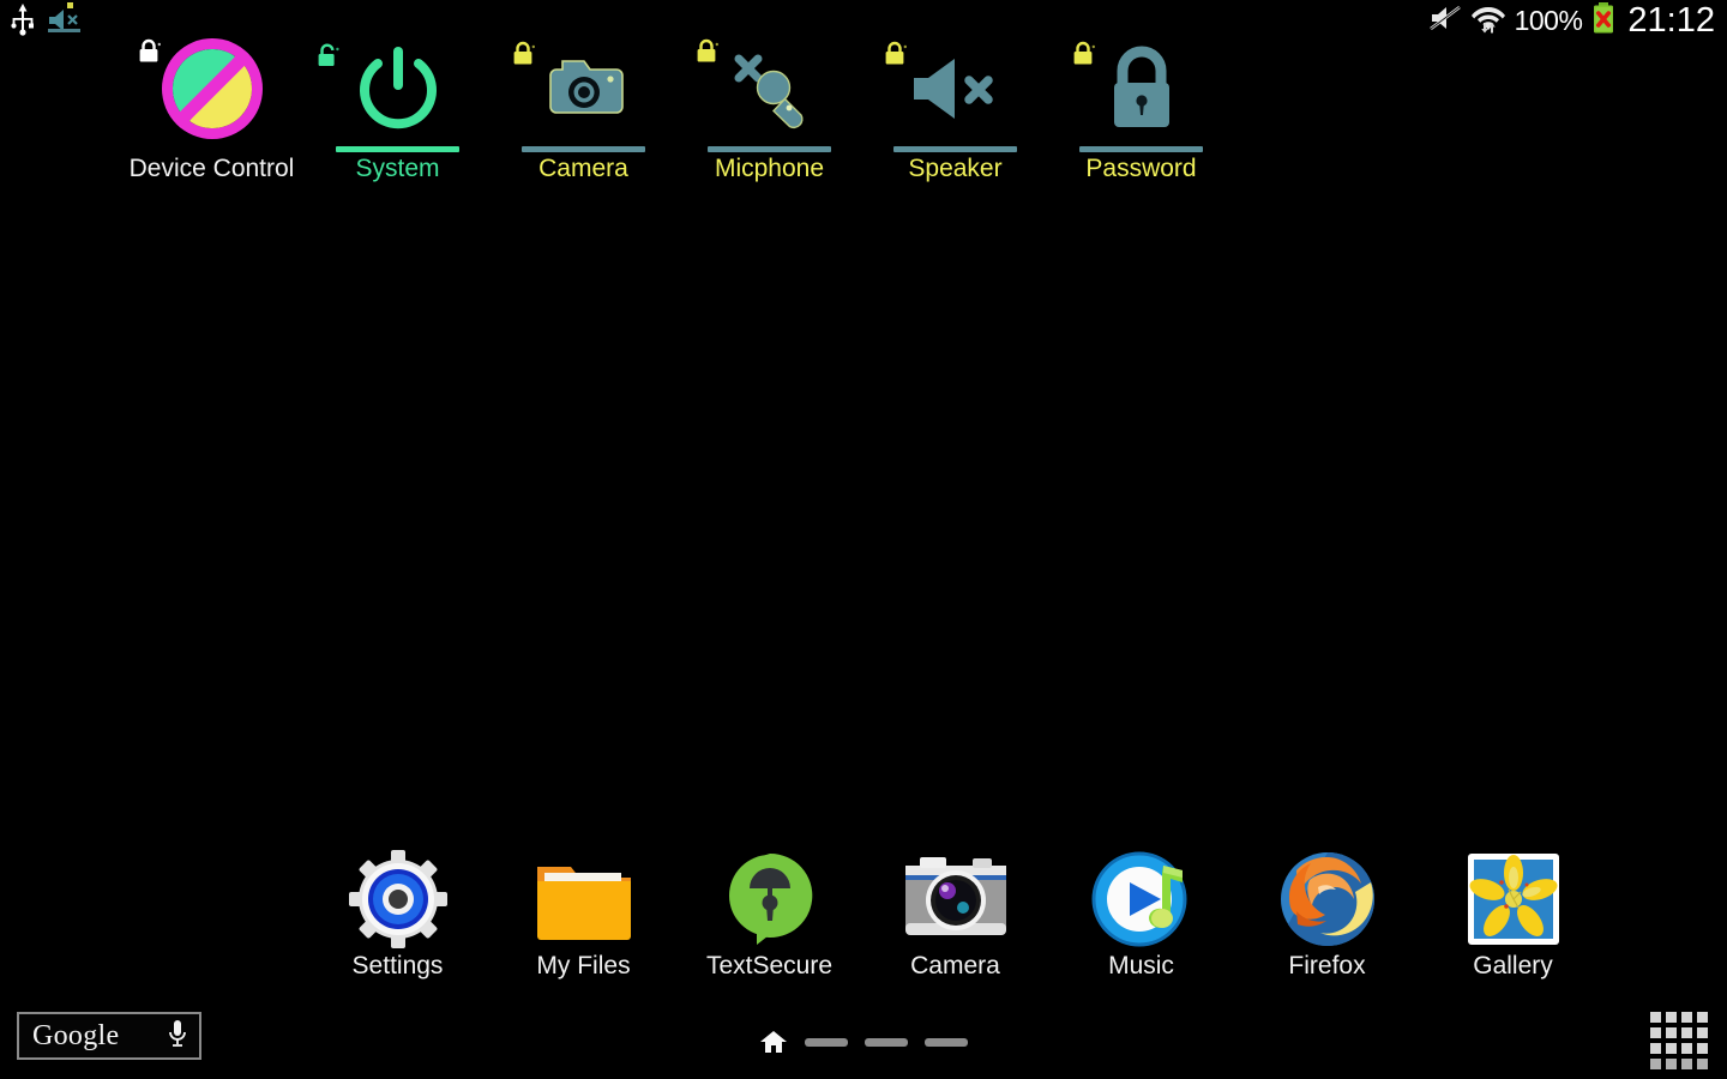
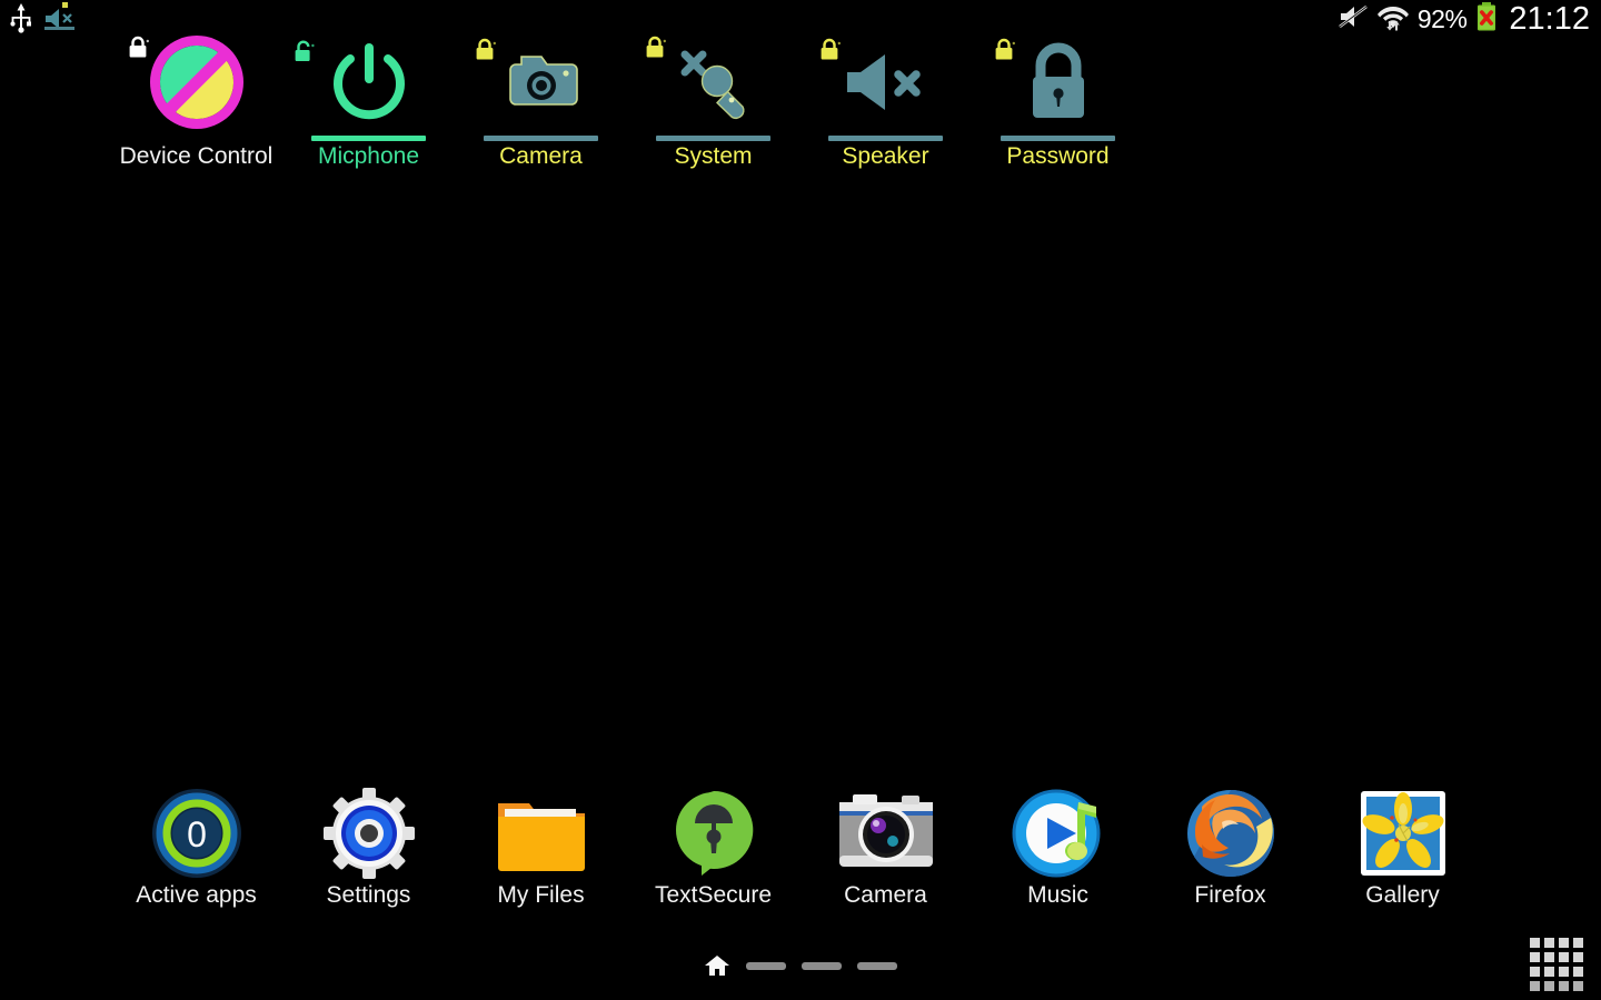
- 100%
+ 92%
  21:12
  Device Control
- System
+ Micphone
  Camera
- Micphone
+ System
  Speaker
  Password
+ 0
+ Active apps
  Settings
  My Files
  TextSecure
  Camera
  Music
  Firefox
  Gallery
- Google
